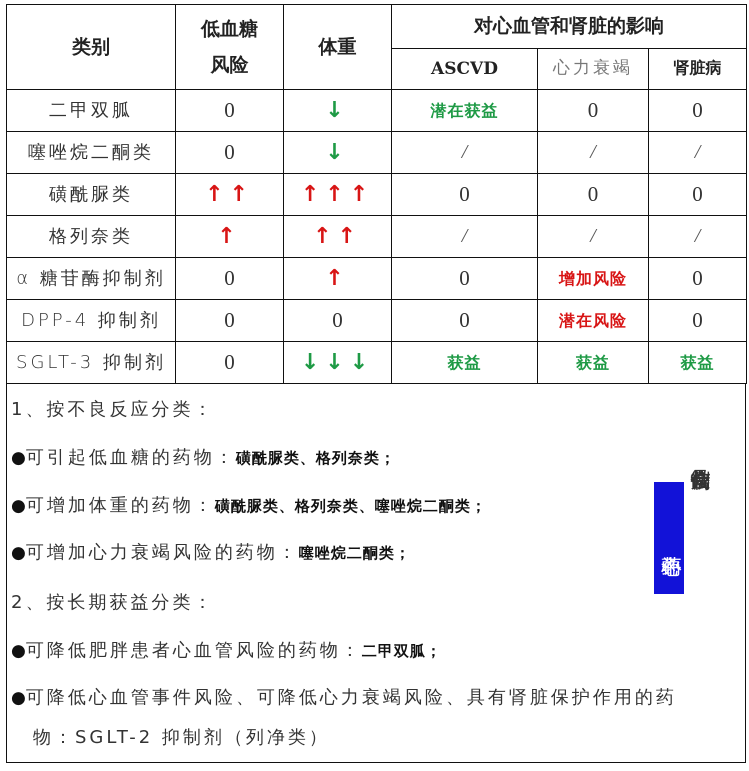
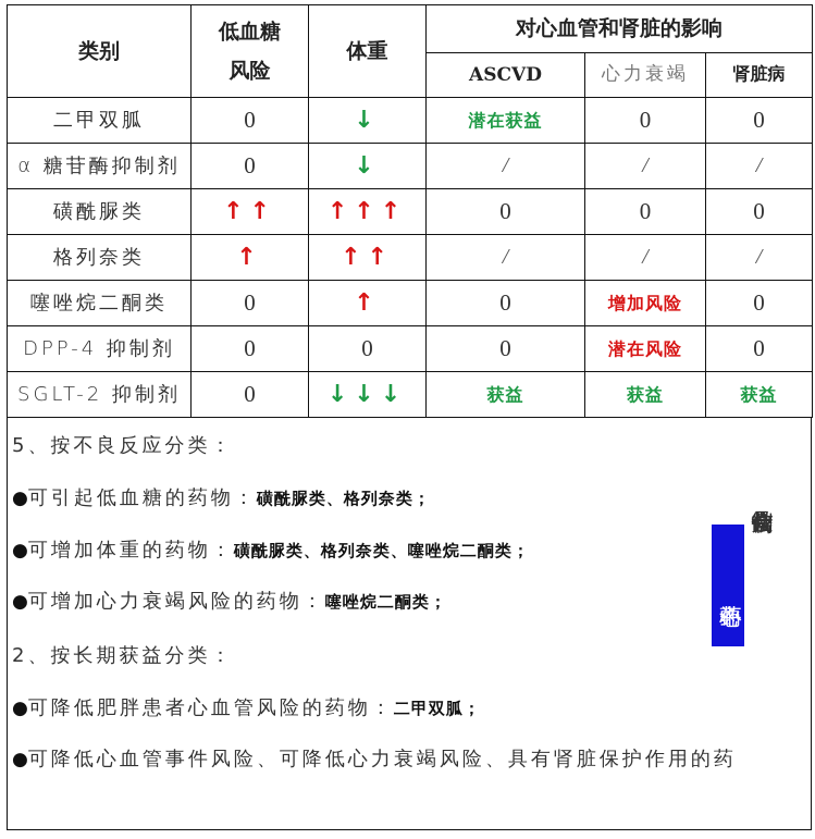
  类别	低血糖 风险	体重	对心血管和肾脏的影响
  ASCVD	心力衰竭	肾脏病
  二甲双胍	0	↓	潜在获益	0	0
- 噻唑烷二酮类	0	↓	/	/	/
+ α 糖苷酶抑制剂	0	↓	/	/	/
  磺酰脲类	↑↑	↑↑↑	0	0	0
  格列奈类	↑	↑↑	/	/	/
- α 糖苷酶抑制剂	0	↑	0	增加风险	0
+ 噻唑烷二酮类	0	↑	0	增加风险	0
  DPP-4 抑制剂	0	0	0	潜在风险	0
- SGLT-3 抑制剂	0	↓↓↓	获益	获益	获益
+ SGLT-2 抑制剂	0	↓↓↓	获益	获益	获益
- 1、按不良反应分类：
+ 5、按不良反应分类：
  ●可引起低血糖的药物：磺酰脲类、格列奈类；
  ●可增加体重的药物：磺酰脲类、格列奈类、噻唑烷二酮类；
  ●可增加心力衰竭风险的药物：噻唑烷二酮类；
  2、按长期获益分类：
  ●可降低肥胖患者心血管风险的药物：二甲双胍；
  ●可降低心血管事件风险、可降低心力衰竭风险、具有肾脏保护作用的药
- 物：SGLT-2 抑制剂（列净类）
